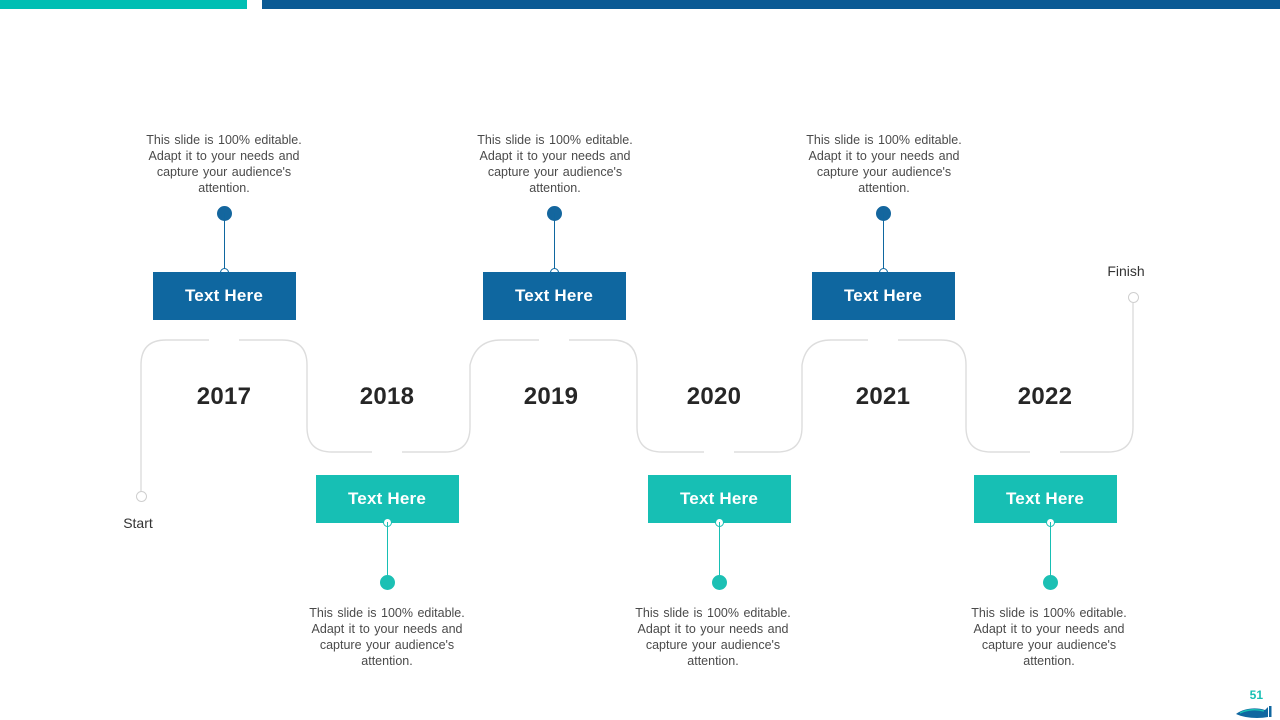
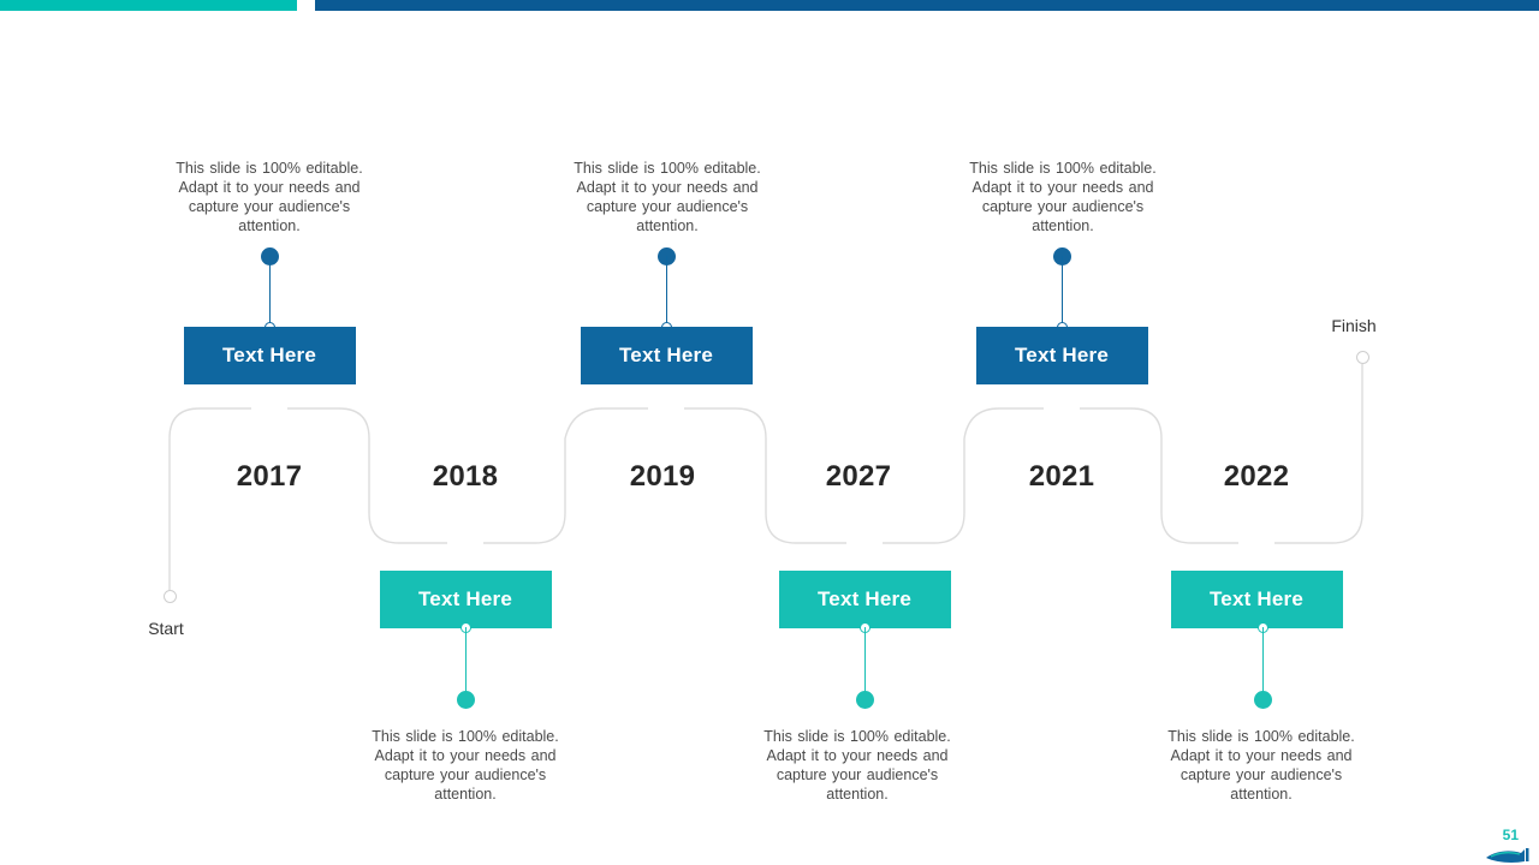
  Start
  Finish
  This slide is 100% editable. Adapt it to your needs and capture your audience's attention.
  Text Here
  2017
  Text Here
  This slide is 100% editable. Adapt it to your needs and capture your audience's attention.
  2018
  This slide is 100% editable. Adapt it to your needs and capture your audience's attention.
  Text Here
  2019
  Text Here
  This slide is 100% editable. Adapt it to your needs and capture your audience's attention.
- 2020
+ 2027
  This slide is 100% editable. Adapt it to your needs and capture your audience's attention.
  Text Here
  2021
  Text Here
  This slide is 100% editable. Adapt it to your needs and capture your audience's attention.
  2022
  51
